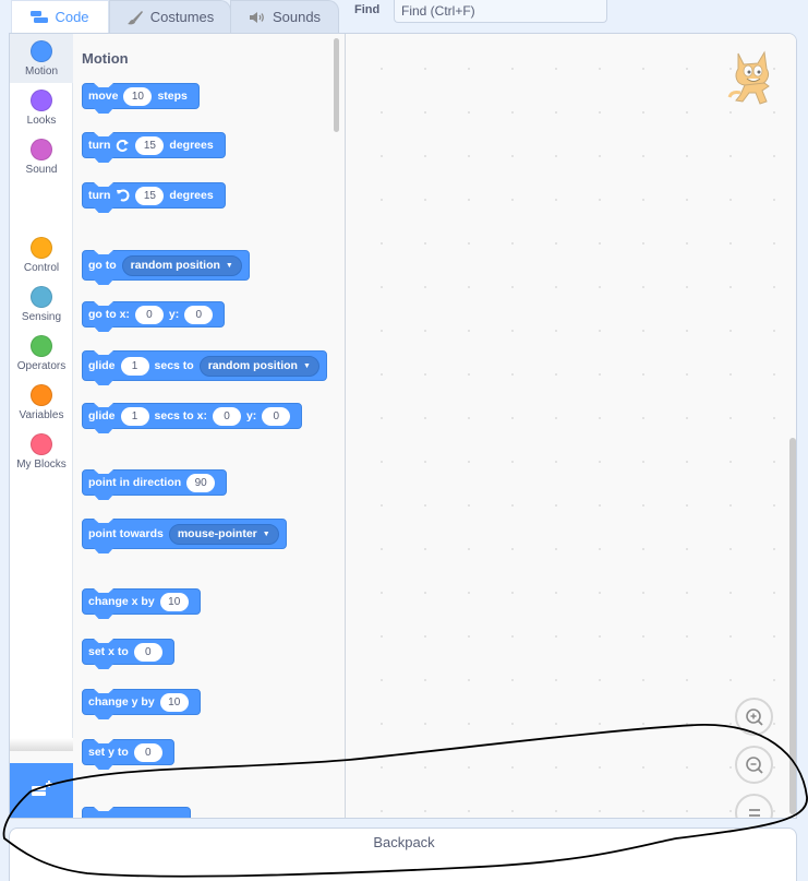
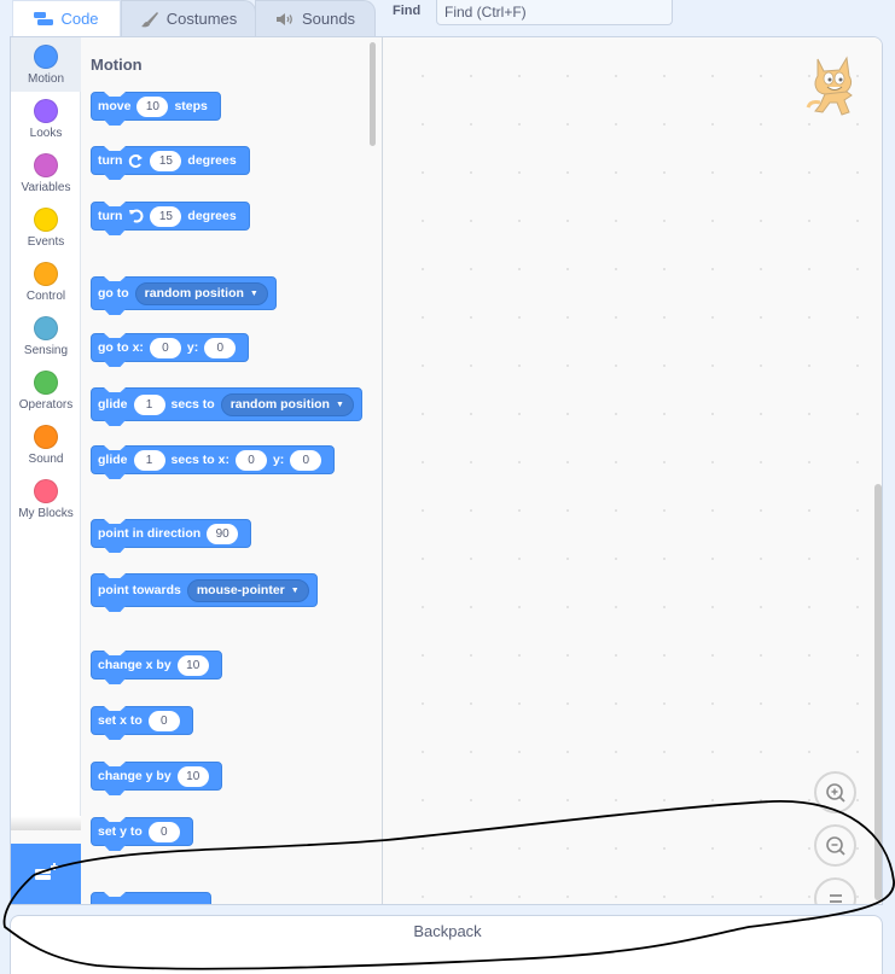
  Costumes
  Sounds
  Code
  Find
  Find (Ctrl+F)
  Motion
  Looks
- Sound
+ Variables
+ Events
  Control
  Sensing
  Operators
- Variables
+ Sound
  My Blocks
  Motion
  move
  10
  steps
  turn
  15
  degrees
  turn
  15
  degrees
  go to
  random position
  go to x:
  0
  y:
  0
  glide
  1
  secs to
  random position
  glide
  1
  secs to x:
  0
  y:
  0
  point in direction
  90
  point towards
  mouse-pointer
  change x by
  10
  set x to
  0
  change y by
  10
  set y to
  0
  Backpack
